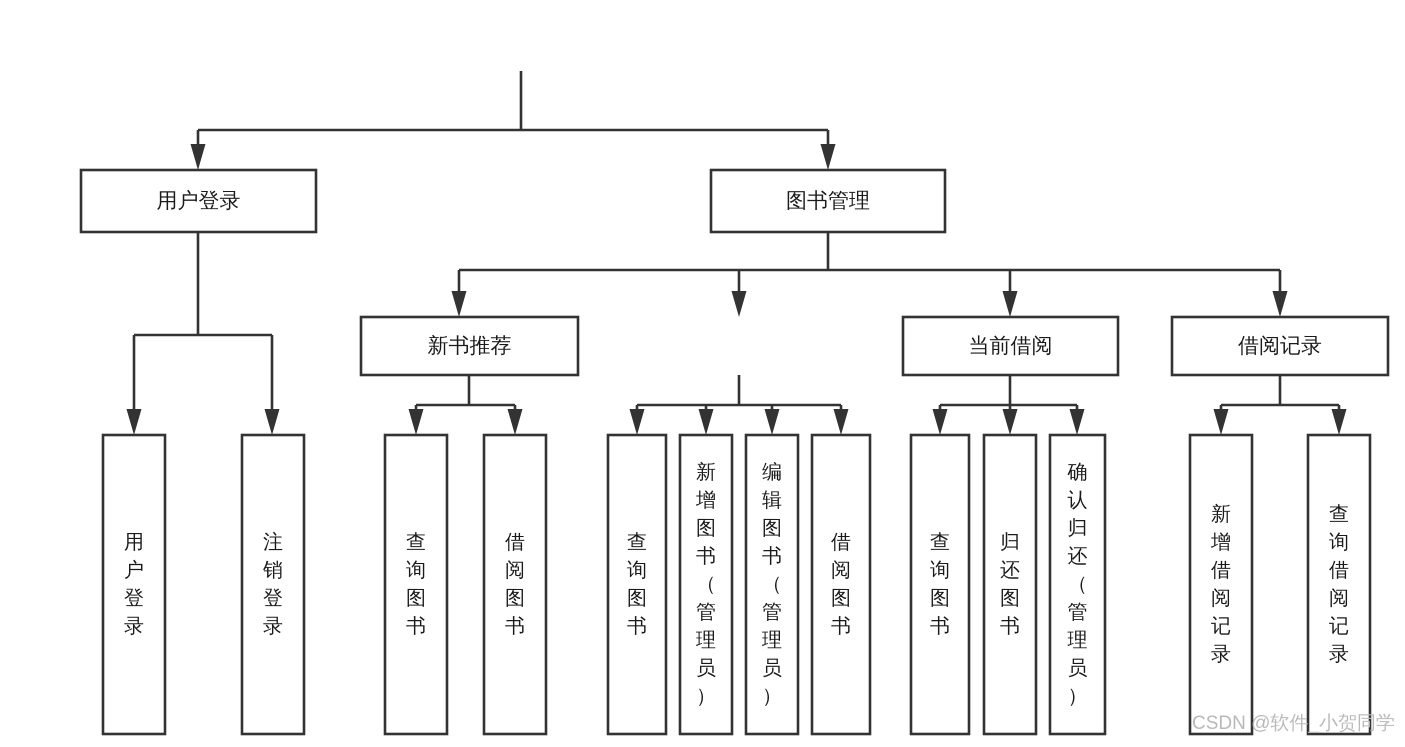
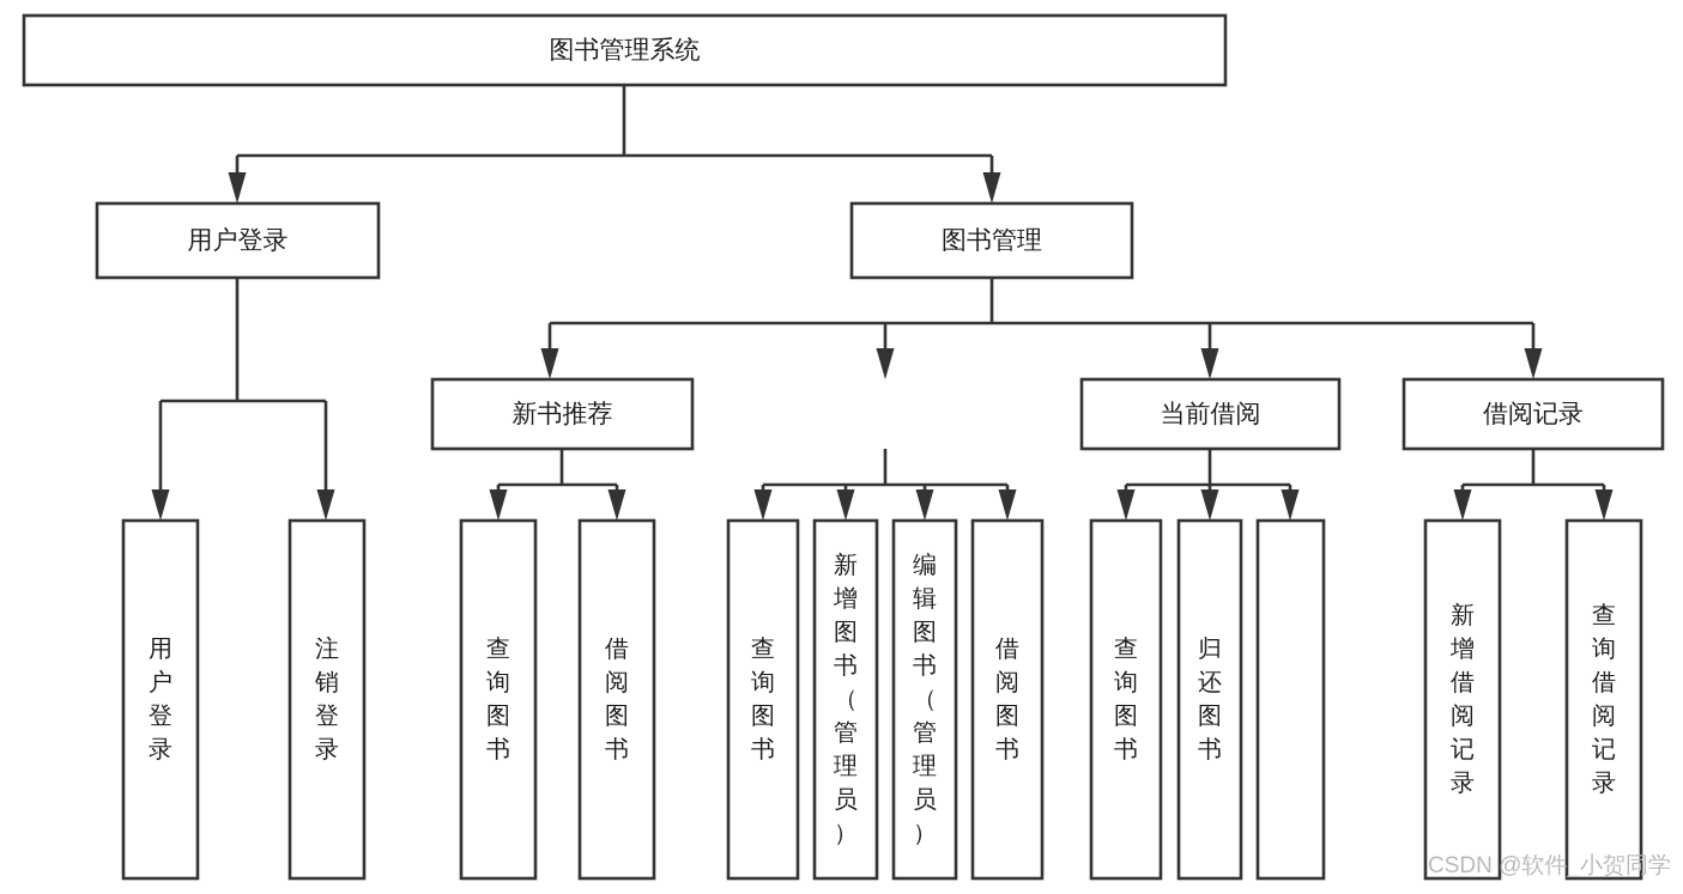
+ 图书管理系统
  用户登录
  图书管理
  新书推荐
  当前借阅
  借阅记录
  用户登录
  注销登录
  查询图书
  借阅图书
  查询图书
  新增图书（管理员）
  编辑图书（管理员）
  借阅图书
  查询图书
  归还图书
- 确认归还（管理员）
  新增借阅记录
  查询借阅记录
  CSDN @软件_小贺同学
